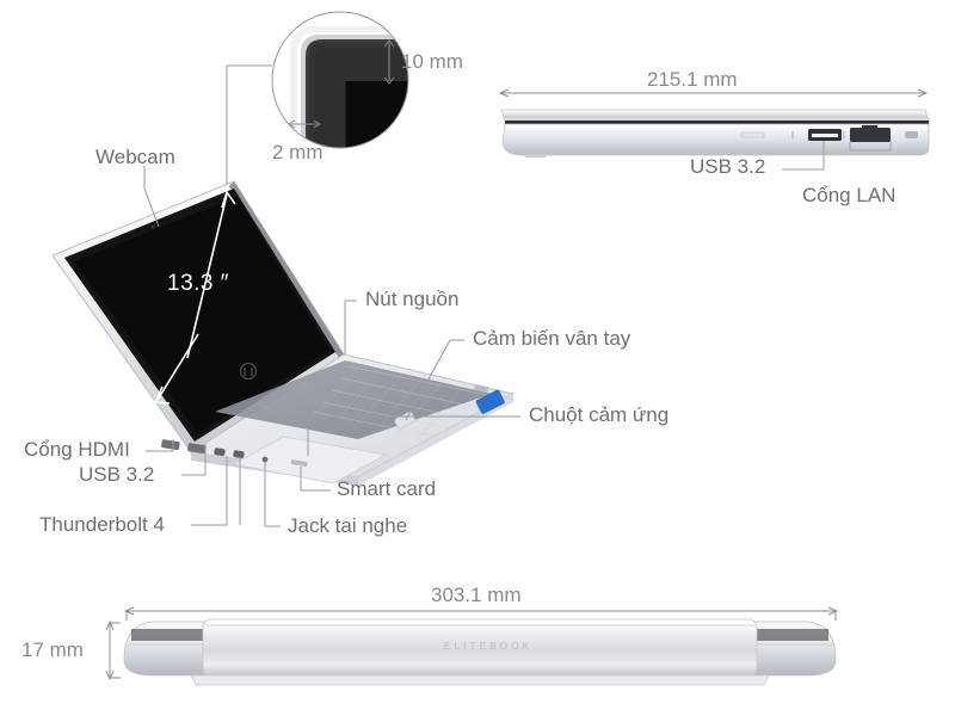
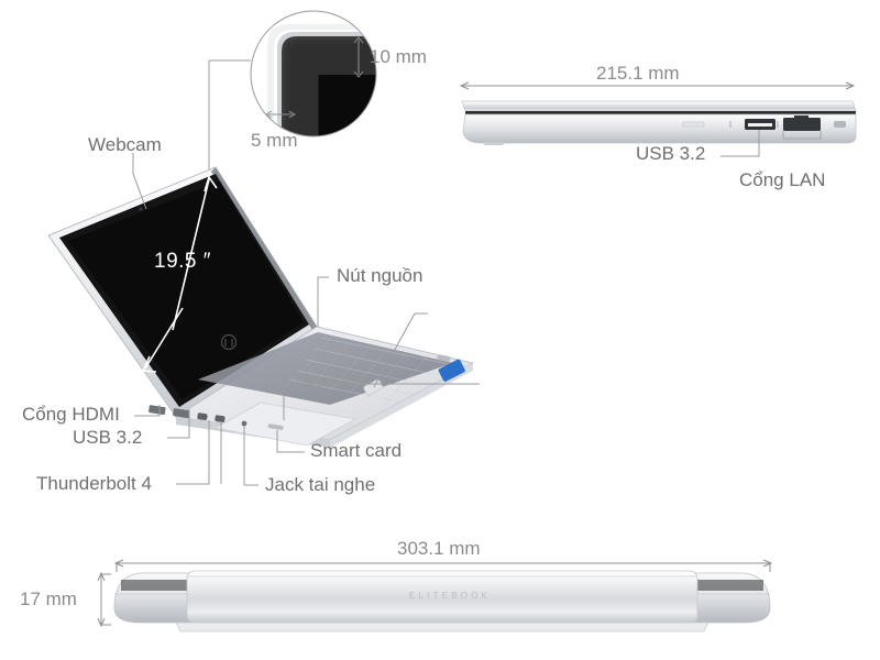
  10 mm
- 2 mm
+ 5 mm
  215.1 mm
  303.1 mm
  17 mm
- 13.3 ″
+ 19.5 ″
  Webcam
  Nút nguồn
- Cảm biến vân tay
- Chuột cảm ứng
  Cổng HDMI
  USB 3.2
  Thunderbolt 4
  Jack tai nghe
  Smart card
  USB 3.2
  Cổng LAN
  ELITEBOOK
